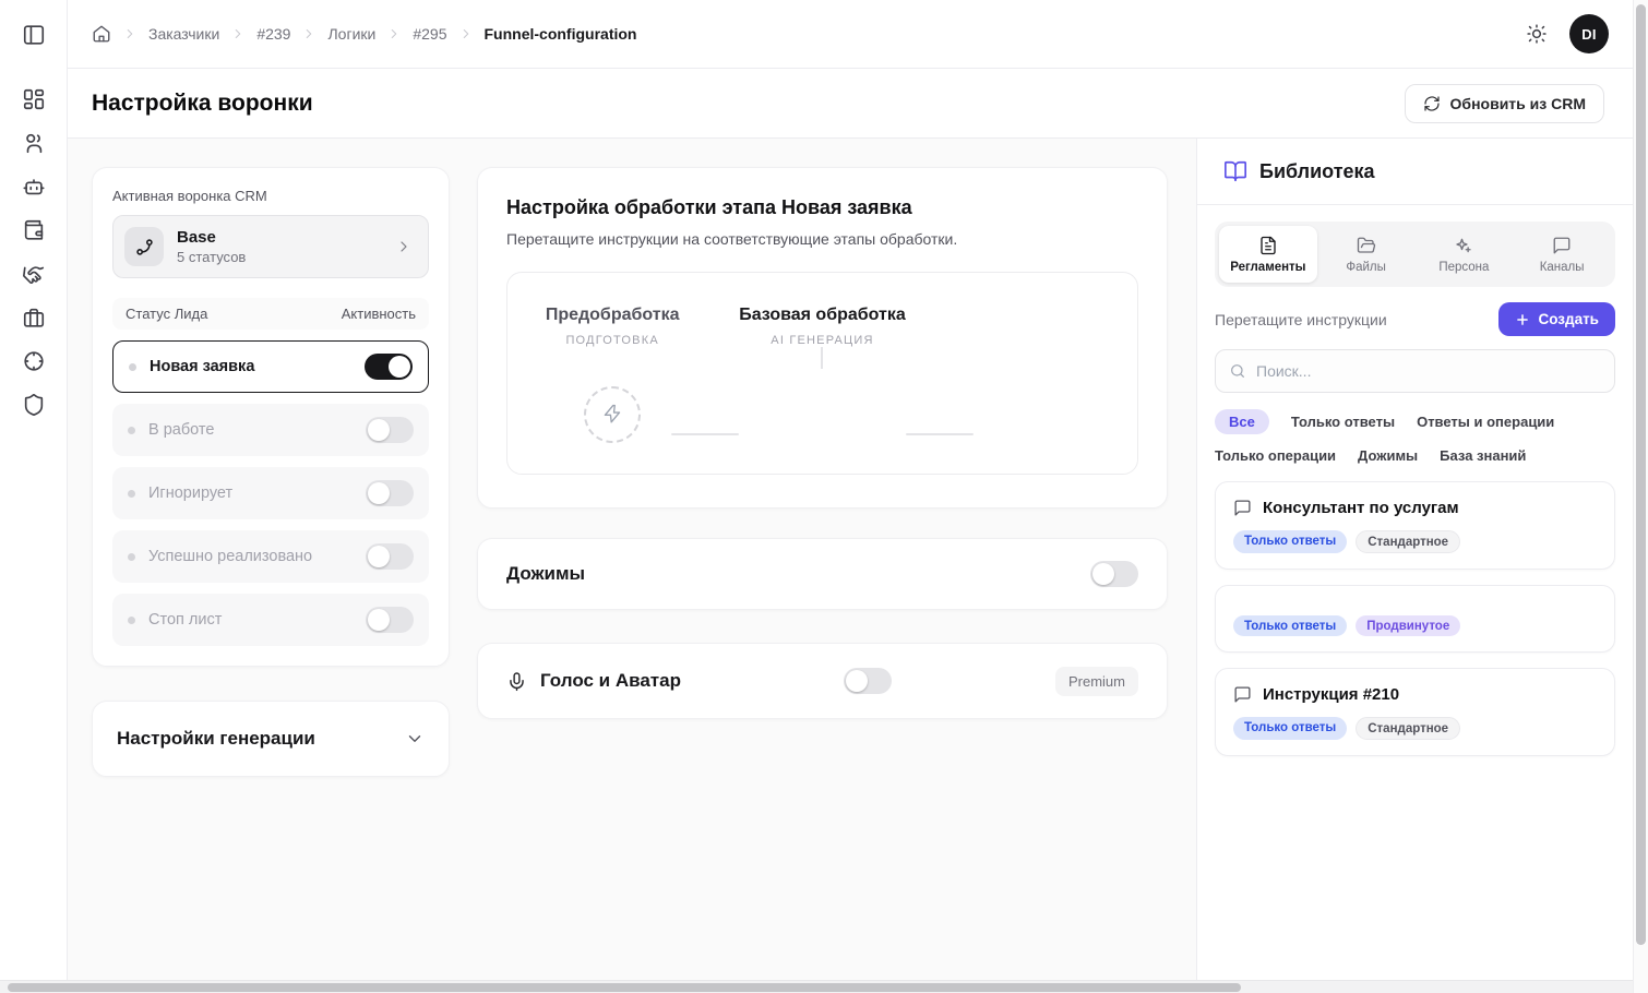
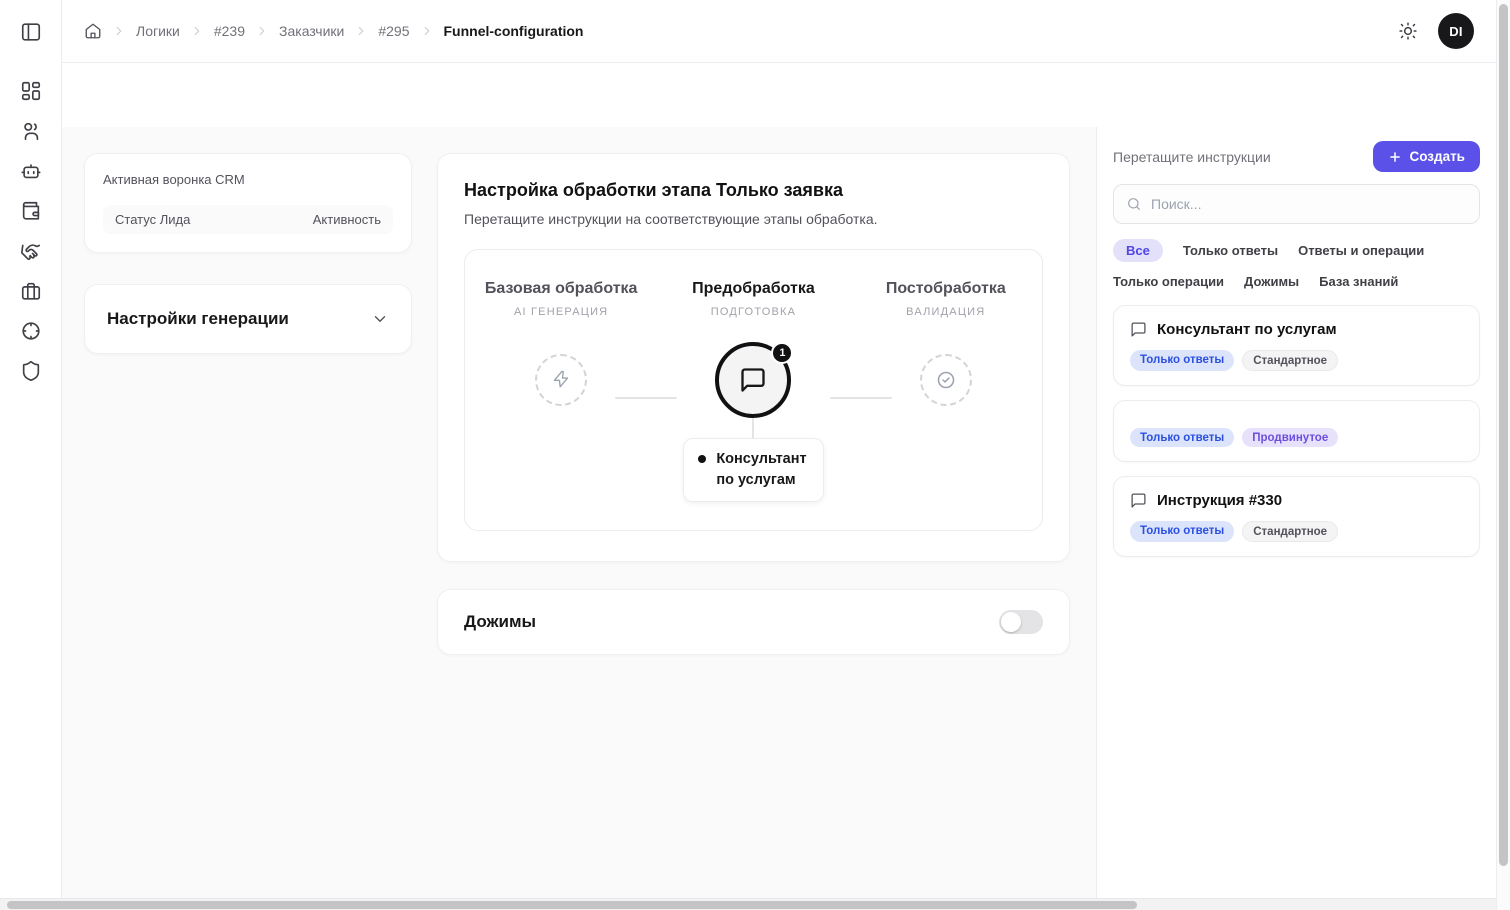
- Заказчики
+ Логики
  #239
- Логики
+ Заказчики
  #295
  Funnel-configuration
  DI
- Настройка воронки
- Обновить из CRM
  Активная воронка CRM
- Base
- 5 статусов
  Статус Лида
  Активность
- Новая заявка
- В работе
- Игнорирует
- Успешно реализовано
- Стоп лист
  Настройки генерации
- Настройка обработки этапа Новая заявка
+ Настройка обработки этапа Только заявка
- Перетащите инструкции на соответствующие этапы обработки.
+ Перетащите инструкции на соответствующие этапы обработка.
- Предобработка
+ Базовая обработка
- ПОДГОТОВКА
+ AI ГЕНЕРАЦИЯ
- Базовая обработка
+ Предобработка
- AI ГЕНЕРАЦИЯ
+ ПОДГОТОВКА
+ 1
+ Консультант
+ по услугам
+ Постобработка
+ ВАЛИДАЦИЯ
  Дожимы
- Голос и Аватар
- Premium
- Библиотека
- Регламенты
- Файлы
- Персона
- Каналы
  Перетащите инструкции
  Создать
  Поиск...
  Все
  Только ответы
  Ответы и операции
  Только операции
  Дожимы
  База знаний
  Консультант по услугам
  Только ответы
  Стандартное
  Только ответы
  Продвинутое
- Инструкция #210
+ Инструкция #330
  Только ответы
  Стандартное
